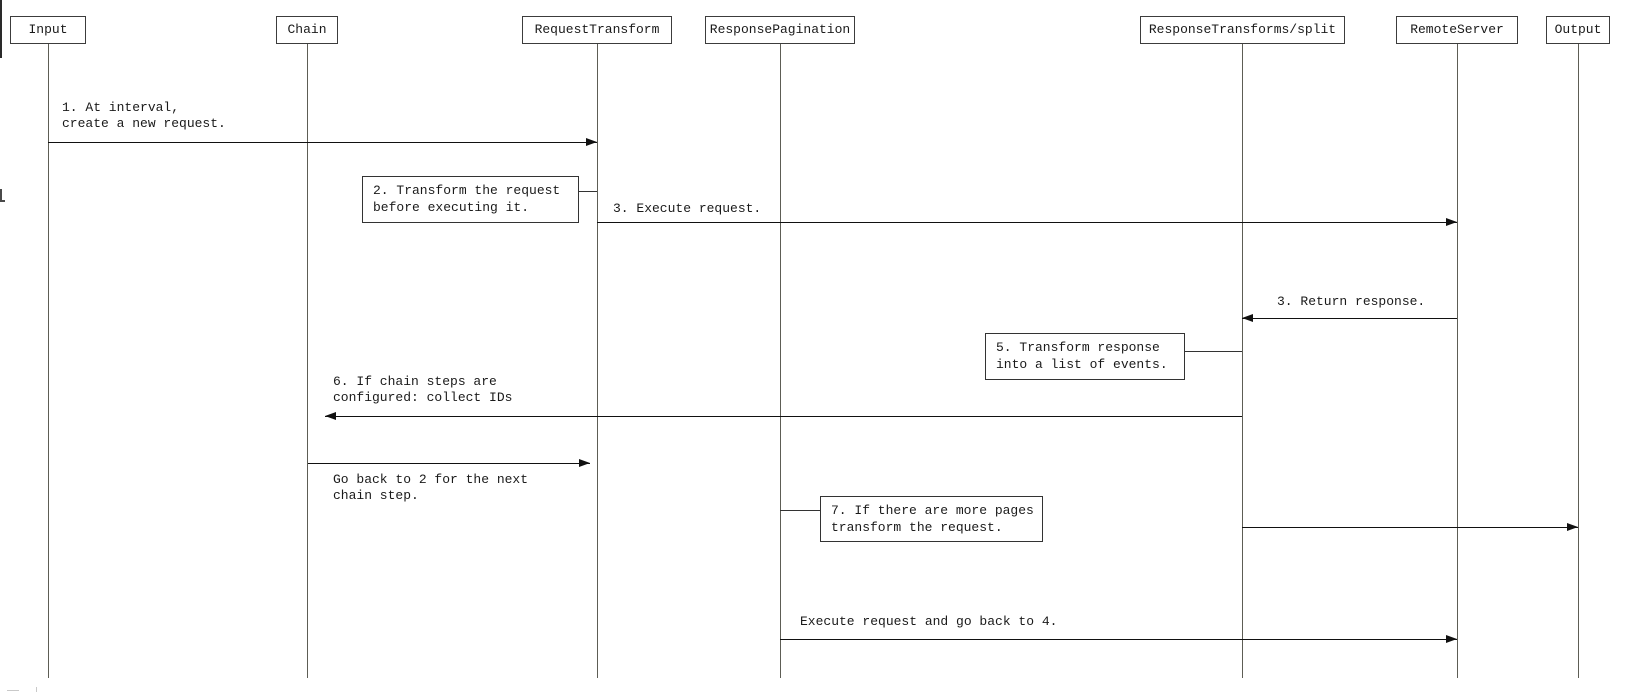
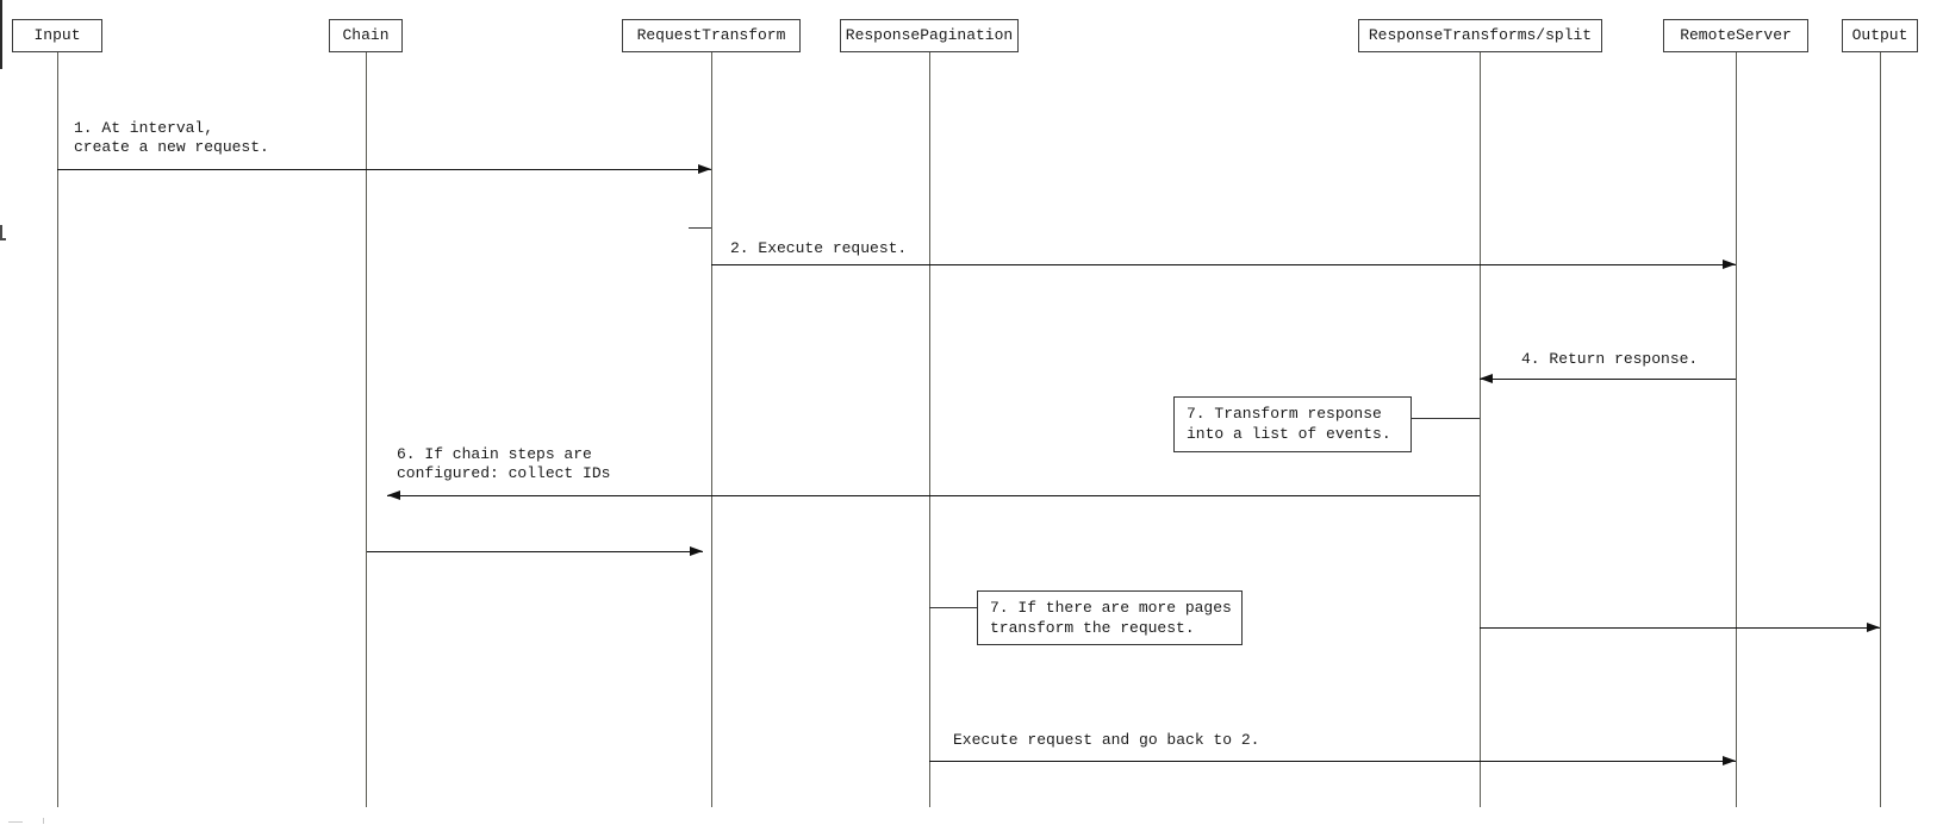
  Input
  Chain
  RequestTransform
  ResponsePagination
  ResponseTransforms/split
  RemoteServer
  Output
  1. At interval,
  create a new request.
- 3. Execute request.
+ 2. Execute request.
- 3. Return response.
+ 4. Return response.
  6. If chain steps are
  configured: collect IDs
- Go back to 2 for the next
- chain step.
- Execute request and go back to 4.
+ Execute request and go back to 2.
- 2. Transform the request
- before executing it.
- 5. Transform response
+ 7. Transform response
  into a list of events.
  7. If there are more pages
  transform the request.
